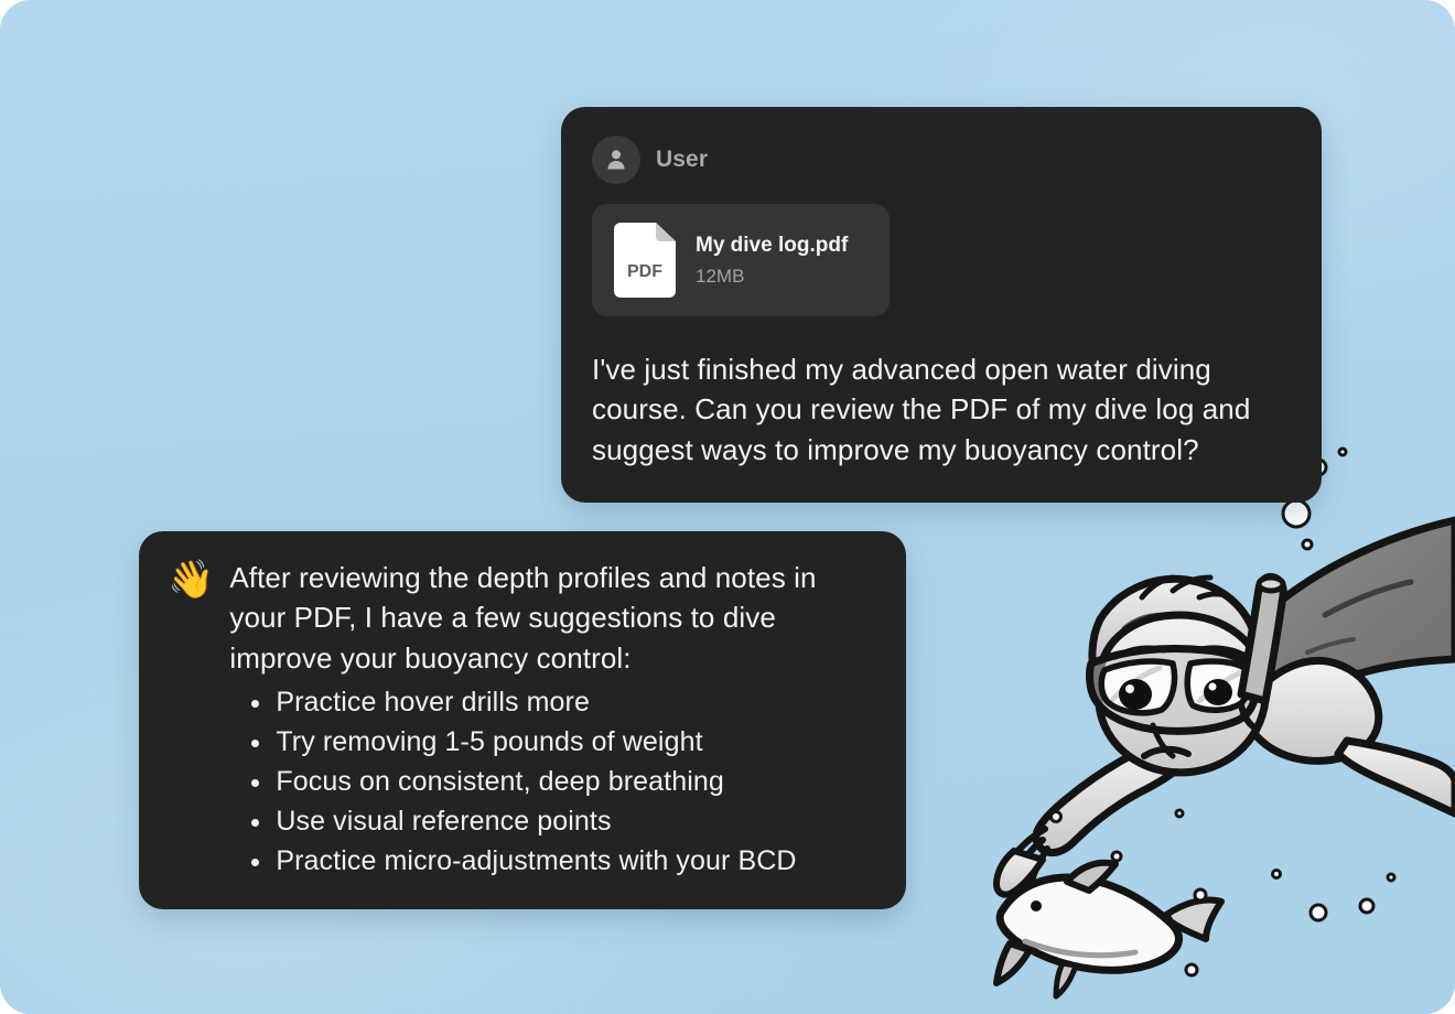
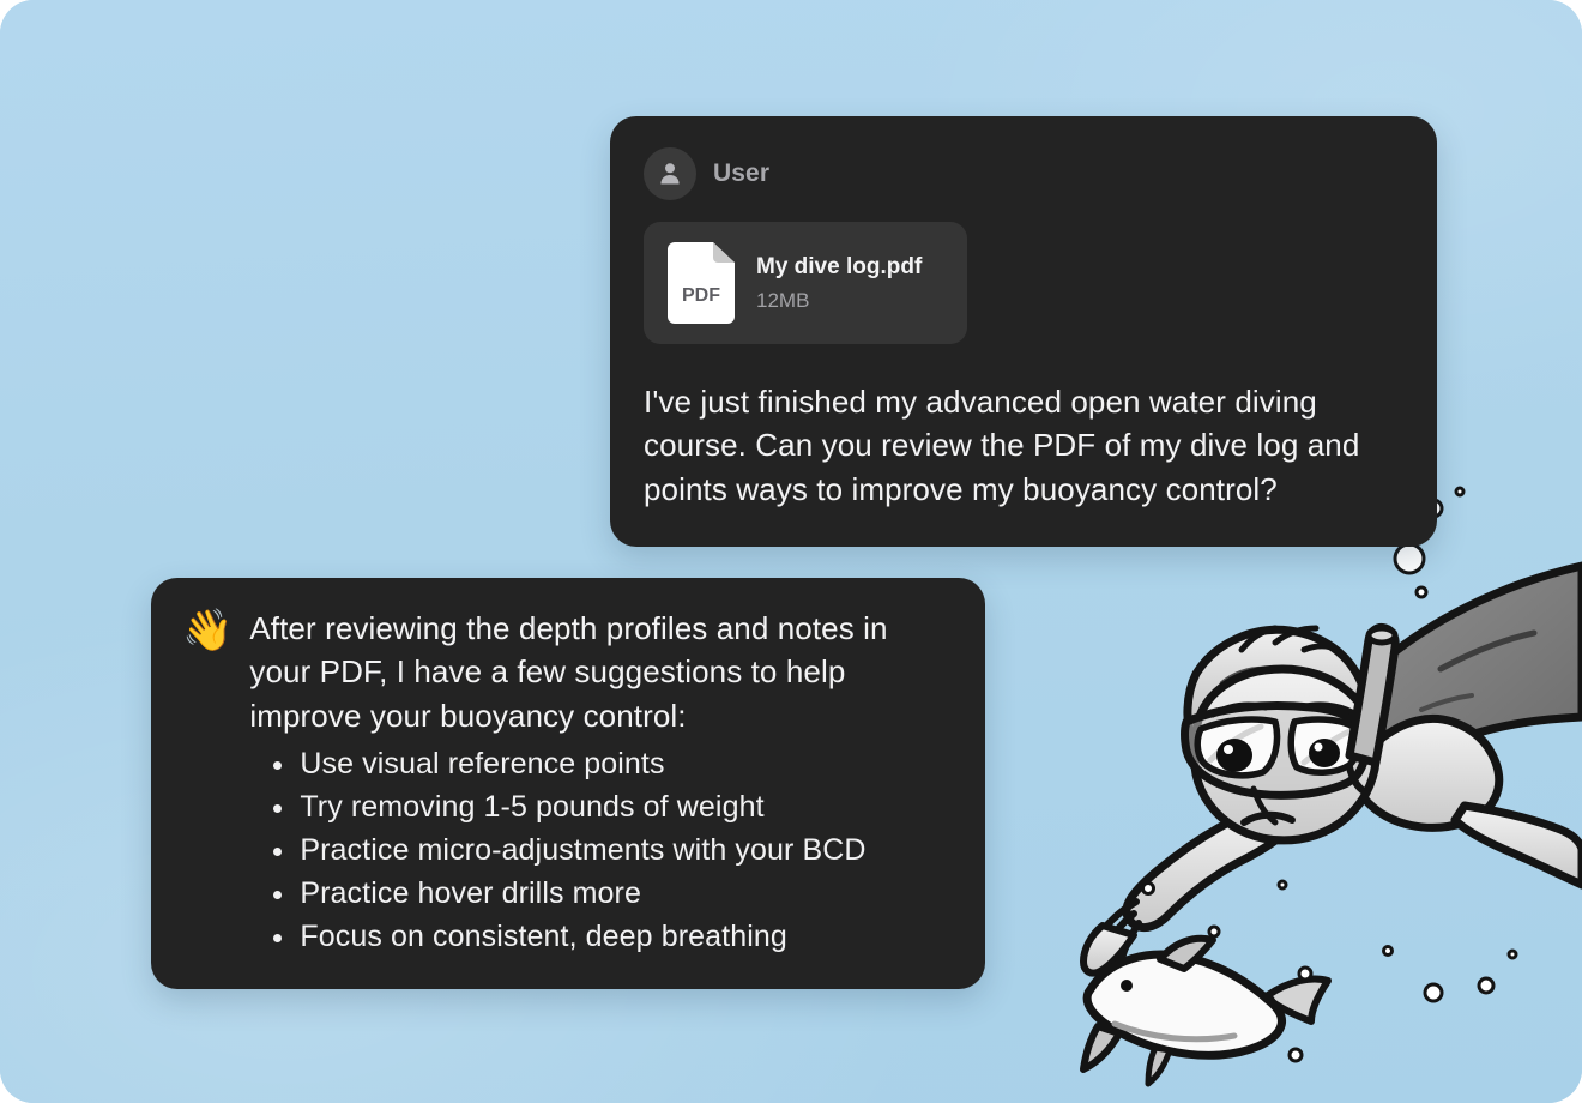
  User
  PDF
  My dive log.pdf
  12MB
- I've just finished my advanced open water diving course. Can you review the PDF of my dive log and suggest ways to improve my buoyancy control?
+ I've just finished my advanced open water diving course. Can you review the PDF of my dive log and points ways to improve my buoyancy control?
  👋
- After reviewing the depth profiles and notes in your PDF, I have a few suggestions to dive improve your buoyancy control:
+ After reviewing the depth profiles and notes in your PDF, I have a few suggestions to help improve your buoyancy control:
- Practice hover drills more
+ Use visual reference points
  Try removing 1-5 pounds of weight
- Focus on consistent, deep breathing
+ Practice micro-adjustments with your BCD
- Use visual reference points
+ Practice hover drills more
- Practice micro-adjustments with your BCD
+ Focus on consistent, deep breathing
